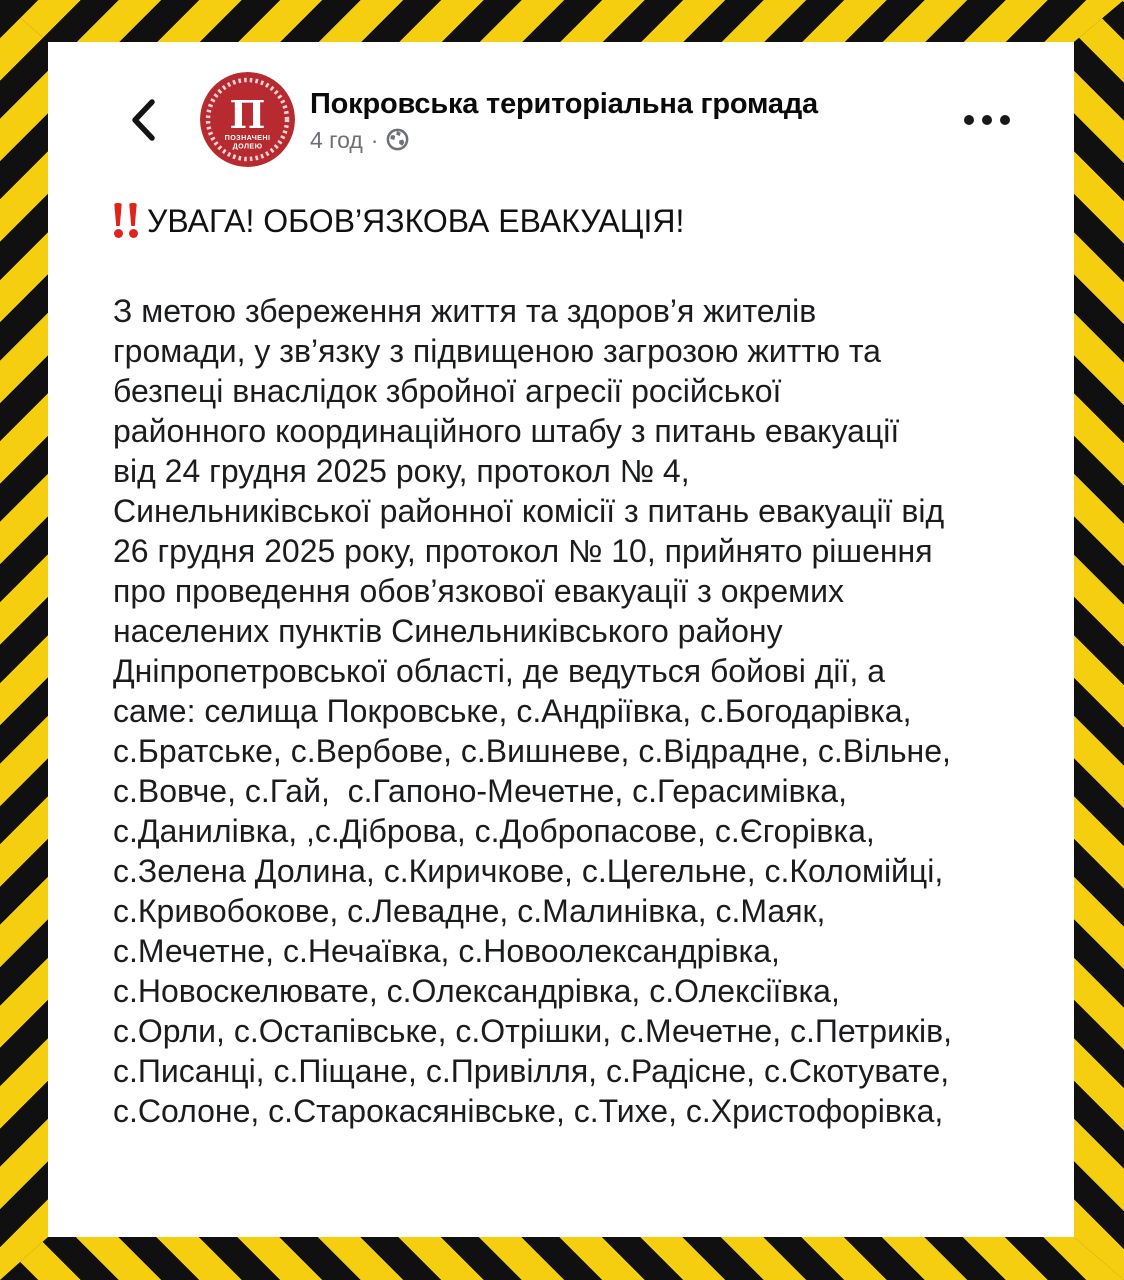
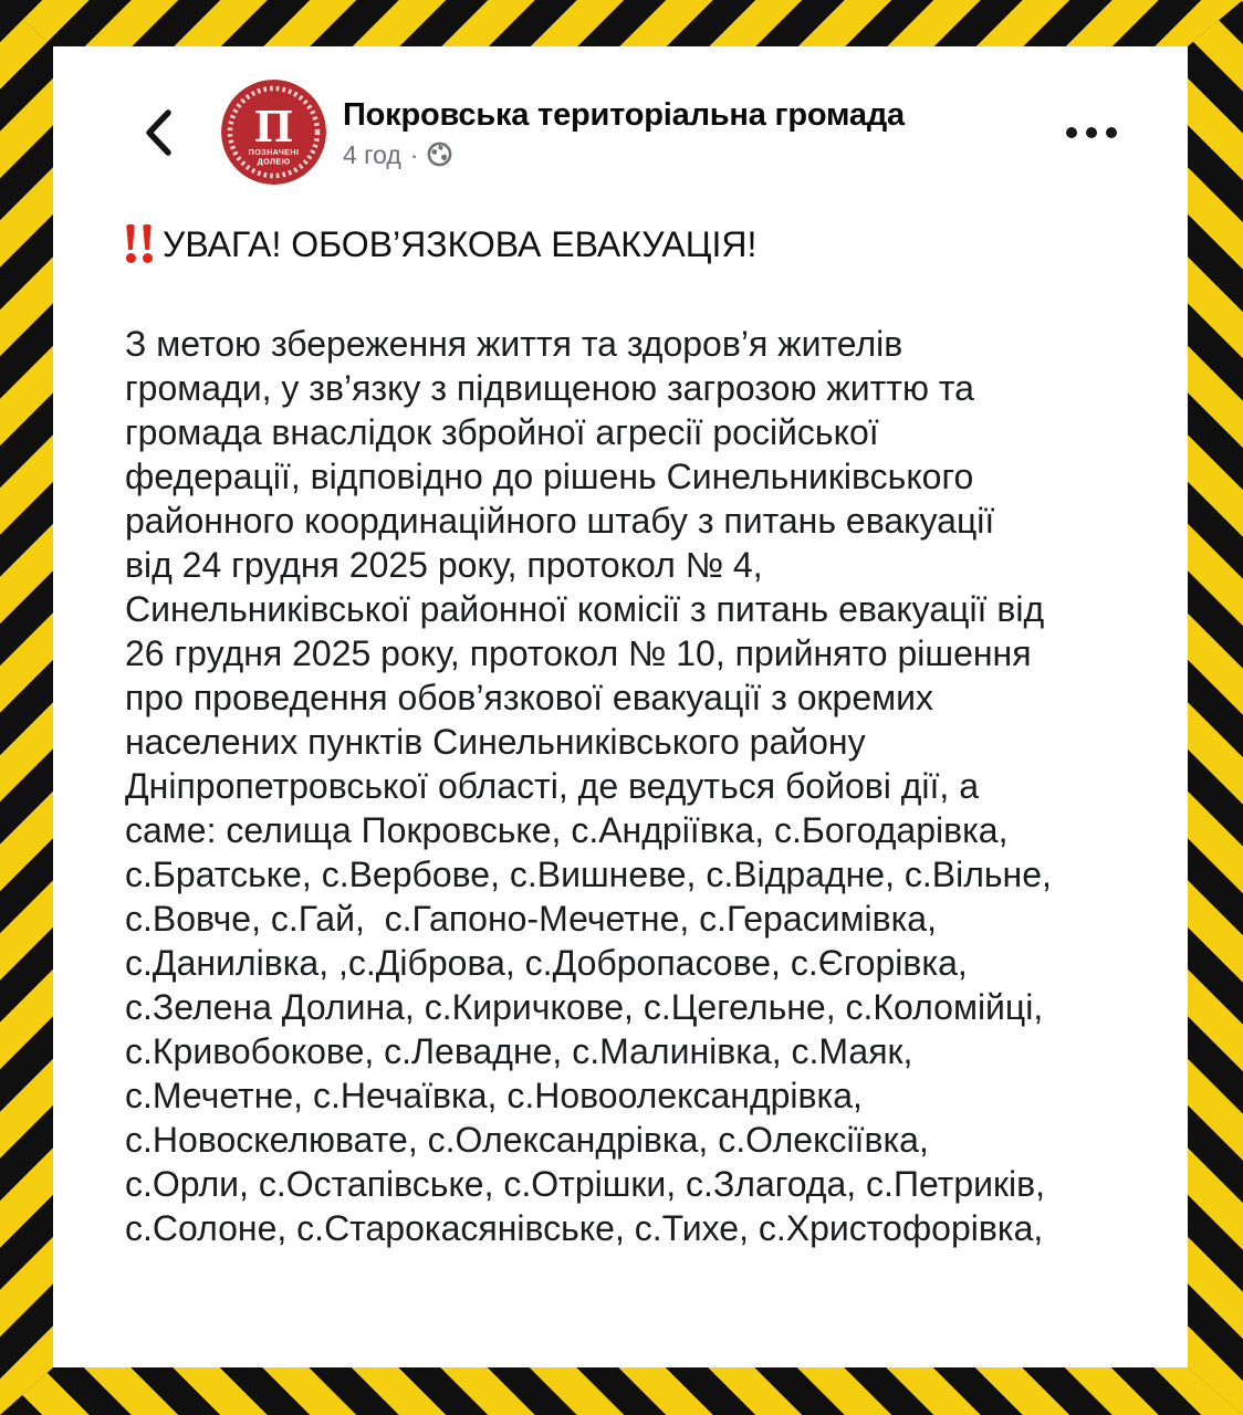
  П
  ПОЗНАЧЕНІ
  ДОЛЕЮ
  Покровська територіальна громада
  4 год
  ·
  УВАГА! ОБОВ’ЯЗКОВА ЕВАКУАЦІЯ!
  З метою збереження життя та здоров’я жителів
  громади, у зв’язку з підвищеною загрозою життю та
- безпеці внаслідок збройної агресії російської
+ громада внаслідок збройної агресії російської
+ федерації, відповідно до рішень Синельниківського
  районного координаційного штабу з питань евакуації
  від 24 грудня 2025 року, протокол № 4,
  Синельниківської районної комісії з питань евакуації від
  26 грудня 2025 року, протокол № 10, прийнято рішення
  про проведення обов’язкової евакуації з окремих
  населених пунктів Синельниківського району
  Дніпропетровської області, де ведуться бойові дії, а
  саме: селища Покровське, с.Андріївка, с.Богодарівка,
  с.Братське, с.Вербове, с.Вишневе, с.Відрадне, с.Вільне,
  с.Вовче, с.Гай, с.Гапоно-Мечетне, с.Герасимівка,
  с.Данилівка, ,с.Діброва, с.Добропасове, с.Єгорівка,
  с.Зелена Долина, с.Киричкове, с.Цегельне, с.Коломійці,
  с.Кривобокове, с.Левадне, с.Малинівка, с.Маяк,
  с.Мечетне, с.Нечаївка, с.Новоолександрівка,
  с.Новоскелювате, с.Олександрівка, с.Олексіївка,
- с.Орли, с.Остапівське, с.Отрішки, с.Мечетне, с.Петриків,
+ с.Орли, с.Остапівське, с.Отрішки, с.Злагода, с.Петриків,
- с.Писанці, с.Піщане, с.Привілля, с.Радісне, с.Скотувате,
  с.Солоне, с.Старокасянівське, с.Тихе, с.Христофорівка,
